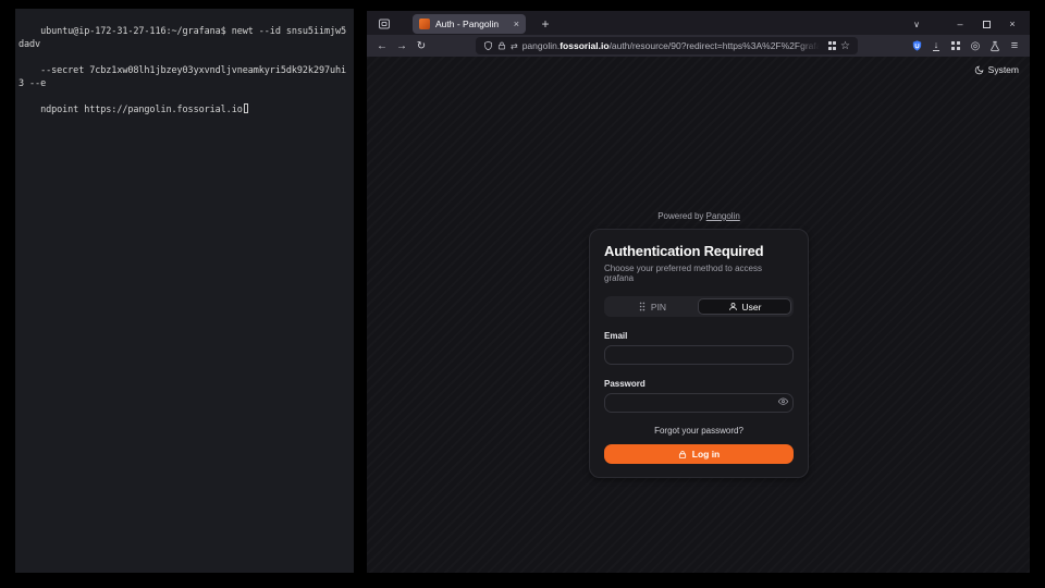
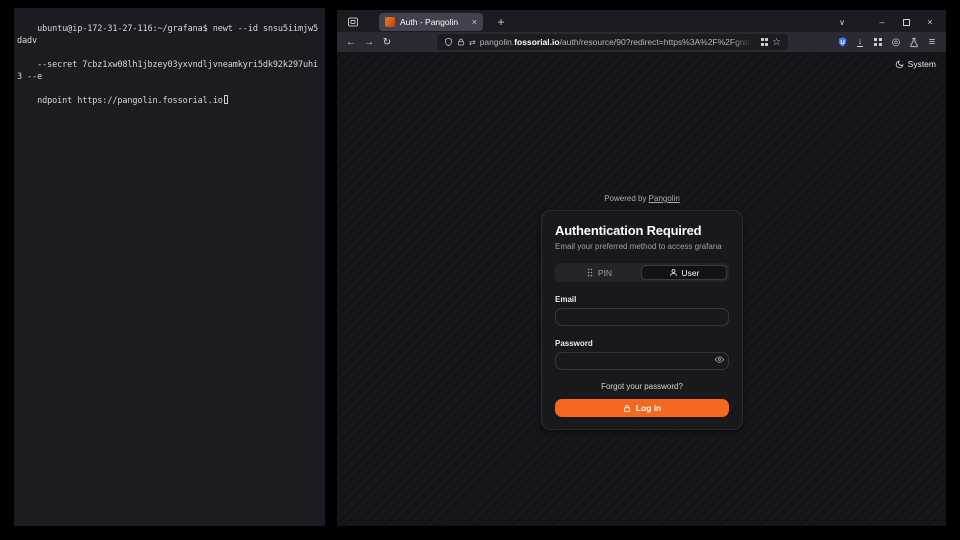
  ubuntu@ip-172-31-27-116:~/grafana$ newt --id snsu5iimjw5dadv
  --secret 7cbz1xw08lh1jbzey03yxvndljvneamkyri5dk92k297uhi3 --e
  ndpoint https://pangolin.fossorial.io
  Auth - Pangolin
  ×
  +
  ∨
  –
  ×
  ←
  →
  ↻
  ⇄
  pangolin.fossorial.io/auth/resource/90?redirect=https%3A%2F%2Fgrafa
  ☆
  ↓
  ◎
  ≡
  System
  Powered by Pangolin
  Authentication Required
- Choose your preferred method to access grafana
+ Email your preferred method to access grafana
  PIN
  User
  Email
  Password
  Forgot your password?
  Log in
